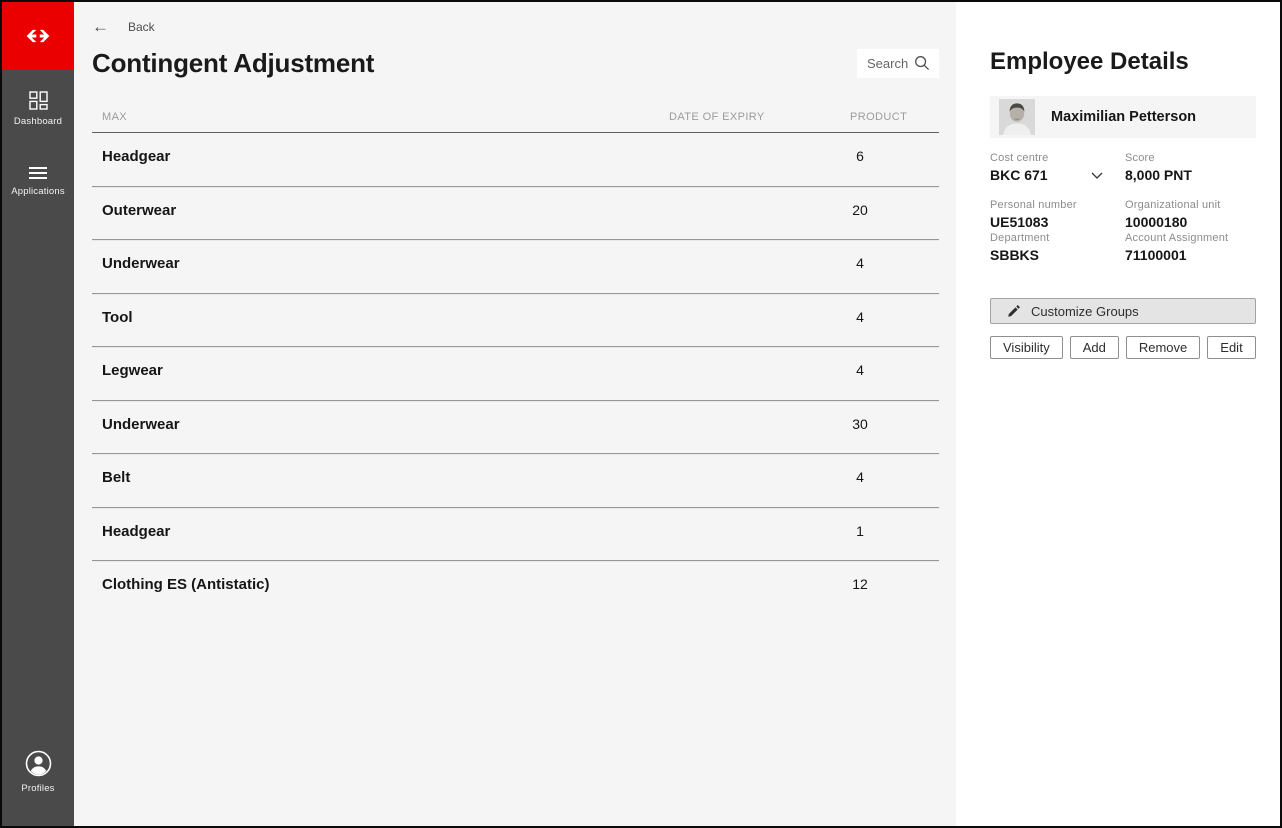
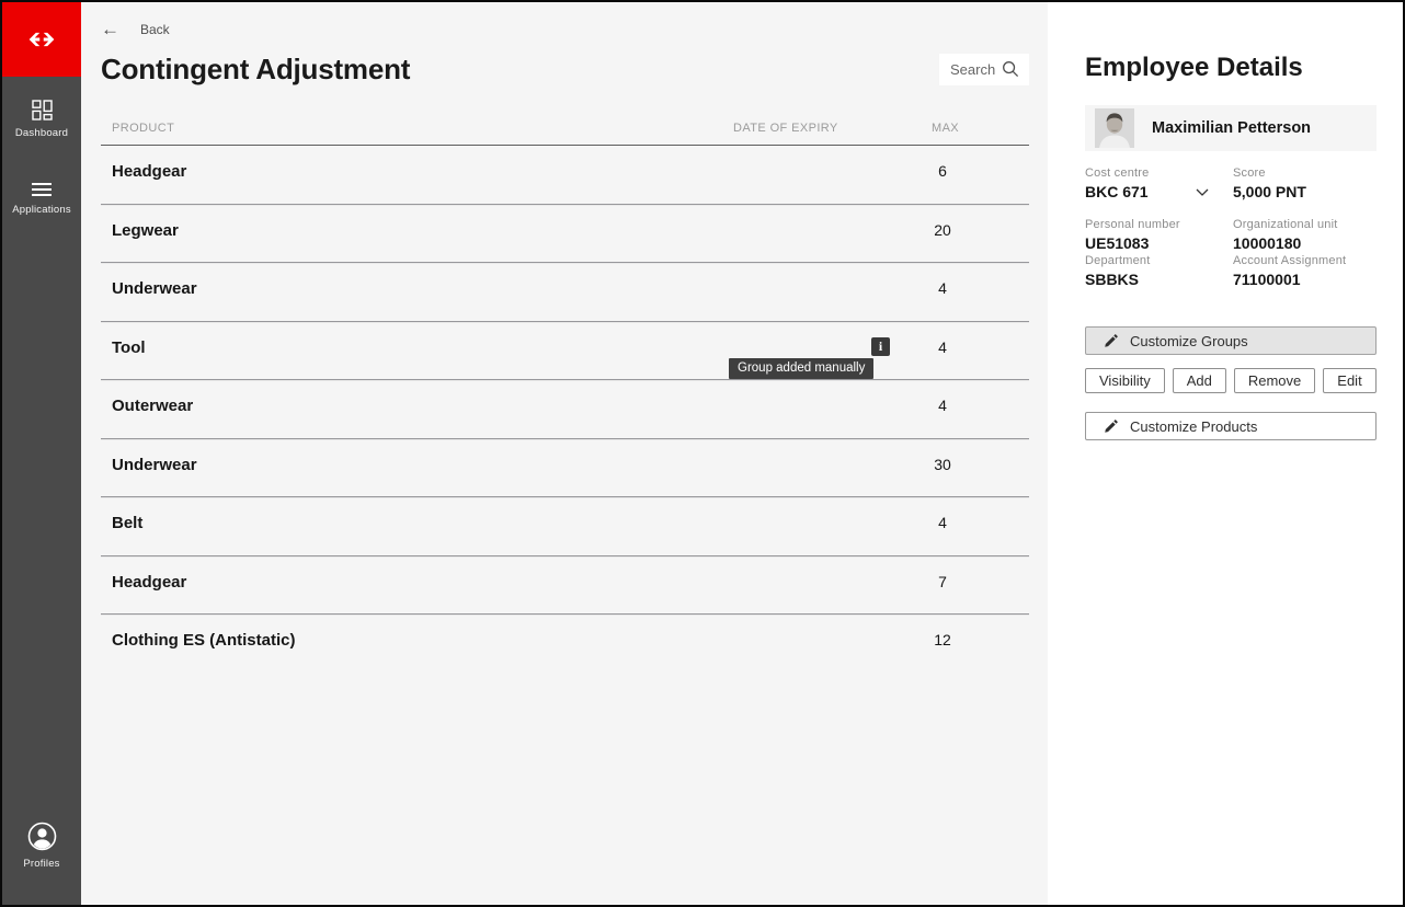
  Dashboard
  Applications
  Profiles
  ←
  Back
  Contingent Adjustment
  Search
- MAX
+ PRODUCT
  DATE OF EXPIRY
- PRODUCT
+ MAX
  Headgear
  6
- Outerwear
+ Legwear
  20
  Underwear
  4
  Tool
  4
+ i
+ Group added manually
- Legwear
+ Outerwear
  4
  Underwear
  30
  Belt
  4
  Headgear
- 1
+ 7
  Clothing ES (Antistatic)
  12
  Employee Details
  Maximilian Petterson
  Cost centre
  BKC 671
  Score
- 8,000 PNT
+ 5,000 PNT
  Personal number
  UE51083
  Organizational unit
  10000180
  Department
  SBBKS
  Account Assignment
  71100001
  Customize Groups
  Visibility
  Add
  Remove
  Edit
+ Customize Products
